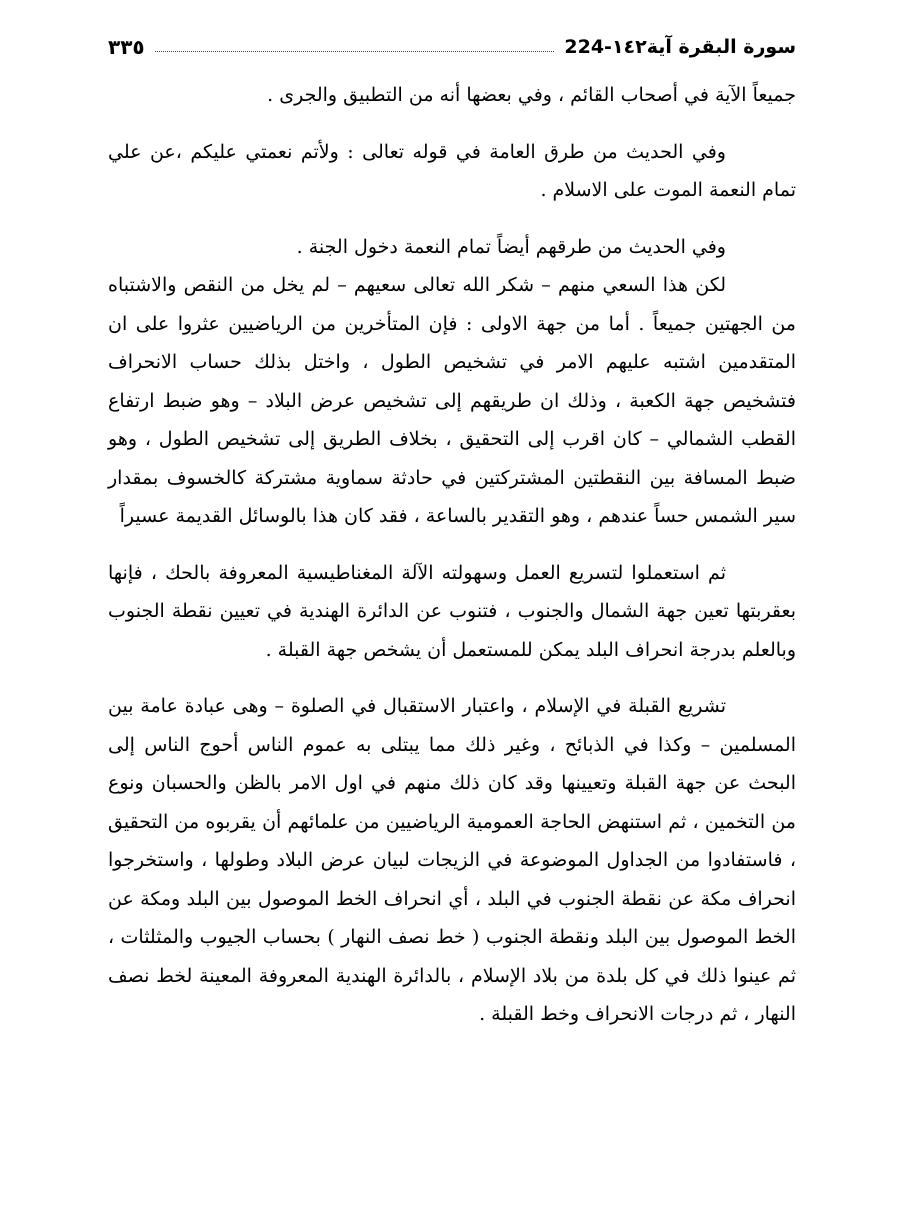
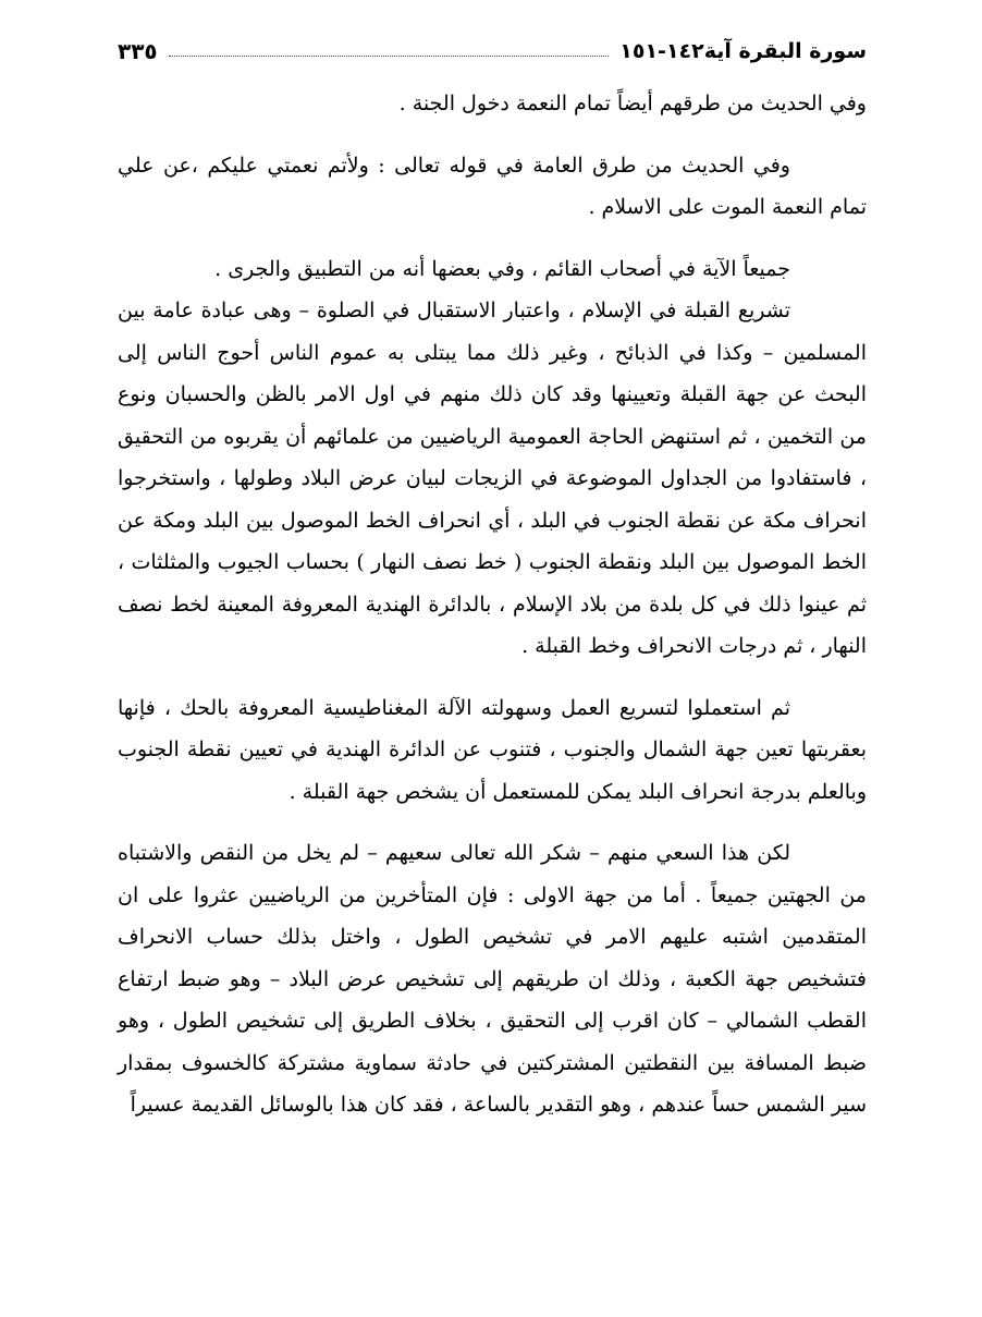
- سورة البقرة آية١٤٢-224
+ سورة البقرة آية١٤٢-١٥١
  ٣٣٥
- جميعاً الآية في أصحاب القائم ، وفي بعضها أنه من التطبيق والجرى .
+ وفي الحديث من طرقهم أيضاً تمام النعمة دخول الجنة .
  وفي الحديث من طرق العامة في قوله تعالى : ولأتم نعمتي عليكم ،عن علي تمام النعمة الموت على الاسلام .
- وفي الحديث من طرقهم أيضاً تمام النعمة دخول الجنة .
+ جميعاً الآية في أصحاب القائم ، وفي بعضها أنه من التطبيق والجرى .
- لكن هذا السعي منهم – شكر الله تعالى سعيهم – لم يخل من النقص والاشتباه من الجهتين جميعاً . أما من جهة الاولى : فإن المتأخرين من الرياضيين عثروا على ان المتقدمين اشتبه عليهم الامر في تشخيص الطول ، واختل بذلك حساب الانحراف فتشخيص جهة الكعبة ، وذلك ان طريقهم إلى تشخيص عرض البلاد – وهو ضبط ارتفاع القطب الشمالي – كان اقرب إلى التحقيق ، بخلاف الطريق إلى تشخيص الطول ، وهو ضبط المسافة بين النقطتين المشتركتين في حادثة سماوية مشتركة كالخسوف بمقدار سير الشمس حساً عندهم ، وهو التقدير بالساعة ، فقد كان هذا بالوسائل القديمة عسيراً
+ تشريع القبلة في الإسلام ، واعتبار الاستقبال في الصلوة – وهى عبادة عامة بين المسلمين – وكذا في الذبائح ، وغير ذلك مما يبتلى به عموم الناس أحوج الناس إلى البحث عن جهة القبلة وتعيينها وقد كان ذلك منهم في اول الامر بالظن والحسبان ونوع من التخمين ، ثم استنهض الحاجة العمومية الرياضيين من علمائهم أن يقربوه من التحقيق ، فاستفادوا من الجداول الموضوعة في الزيجات لبيان عرض البلاد وطولها ، واستخرجوا انحراف مكة عن نقطة الجنوب في البلد ، أي انحراف الخط الموصول بين البلد ومكة عن الخط الموصول بين البلد ونقطة الجنوب ( خط نصف النهار ) بحساب الجيوب والمثلثات ، ثم عينوا ذلك في كل بلدة من بلاد الإسلام ، بالدائرة الهندية المعروفة المعينة لخط نصف النهار ، ثم درجات الانحراف وخط القبلة .
  ثم استعملوا لتسريع العمل وسهولته الآلة المغناطيسية المعروفة بالحك ، فإنها بعقربتها تعين جهة الشمال والجنوب ، فتنوب عن الدائرة الهندية في تعيين نقطة الجنوب وبالعلم بدرجة انحراف البلد يمكن للمستعمل أن يشخص جهة القبلة .
- تشريع القبلة في الإسلام ، واعتبار الاستقبال في الصلوة – وهى عبادة عامة بين المسلمين – وكذا في الذبائح ، وغير ذلك مما يبتلى به عموم الناس أحوج الناس إلى البحث عن جهة القبلة وتعيينها وقد كان ذلك منهم في اول الامر بالظن والحسبان ونوع من التخمين ، ثم استنهض الحاجة العمومية الرياضيين من علمائهم أن يقربوه من التحقيق ، فاستفادوا من الجداول الموضوعة في الزيجات لبيان عرض البلاد وطولها ، واستخرجوا انحراف مكة عن نقطة الجنوب في البلد ، أي انحراف الخط الموصول بين البلد ومكة عن الخط الموصول بين البلد ونقطة الجنوب ( خط نصف النهار ) بحساب الجيوب والمثلثات ، ثم عينوا ذلك في كل بلدة من بلاد الإسلام ، بالدائرة الهندية المعروفة المعينة لخط نصف النهار ، ثم درجات الانحراف وخط القبلة .
+ لكن هذا السعي منهم – شكر الله تعالى سعيهم – لم يخل من النقص والاشتباه من الجهتين جميعاً . أما من جهة الاولى : فإن المتأخرين من الرياضيين عثروا على ان المتقدمين اشتبه عليهم الامر في تشخيص الطول ، واختل بذلك حساب الانحراف فتشخيص جهة الكعبة ، وذلك ان طريقهم إلى تشخيص عرض البلاد – وهو ضبط ارتفاع القطب الشمالي – كان اقرب إلى التحقيق ، بخلاف الطريق إلى تشخيص الطول ، وهو ضبط المسافة بين النقطتين المشتركتين في حادثة سماوية مشتركة كالخسوف بمقدار سير الشمس حساً عندهم ، وهو التقدير بالساعة ، فقد كان هذا بالوسائل القديمة عسيراً
